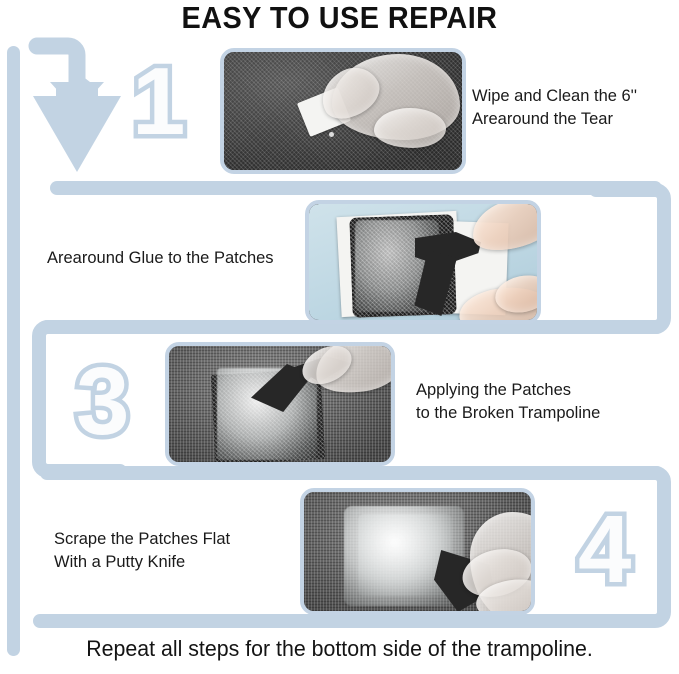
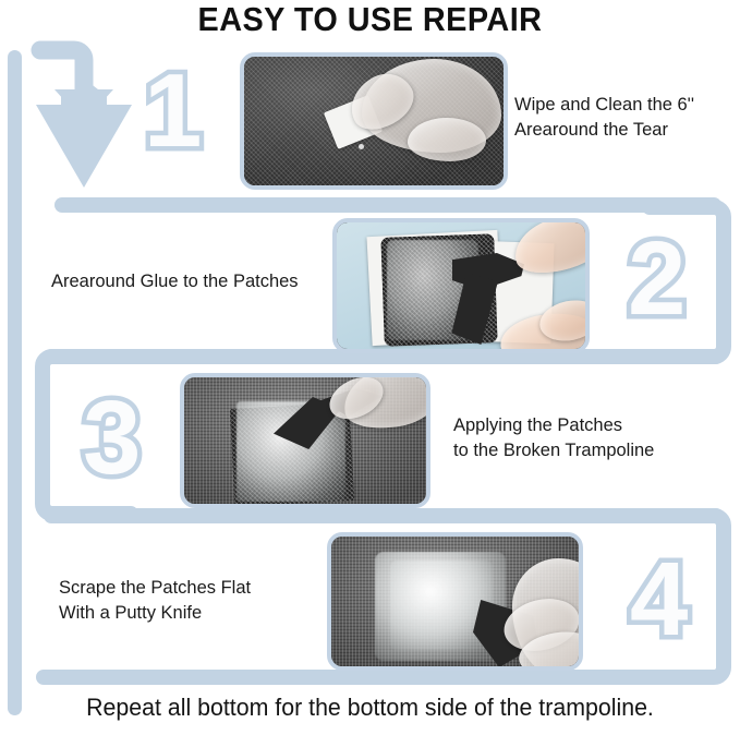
  EASY TO USE REPAIR
  1
  Wipe and Clean the 6''
  Arearound the Tear
  Arearound Glue to the Patches
+ 2
  3
  Applying the Patches
  to the Broken Trampoline
  Scrape the Patches Flat
  With a Putty Knife
  4
- Repeat all steps for the bottom side of the trampoline.
+ Repeat all bottom for the bottom side of the trampoline.
